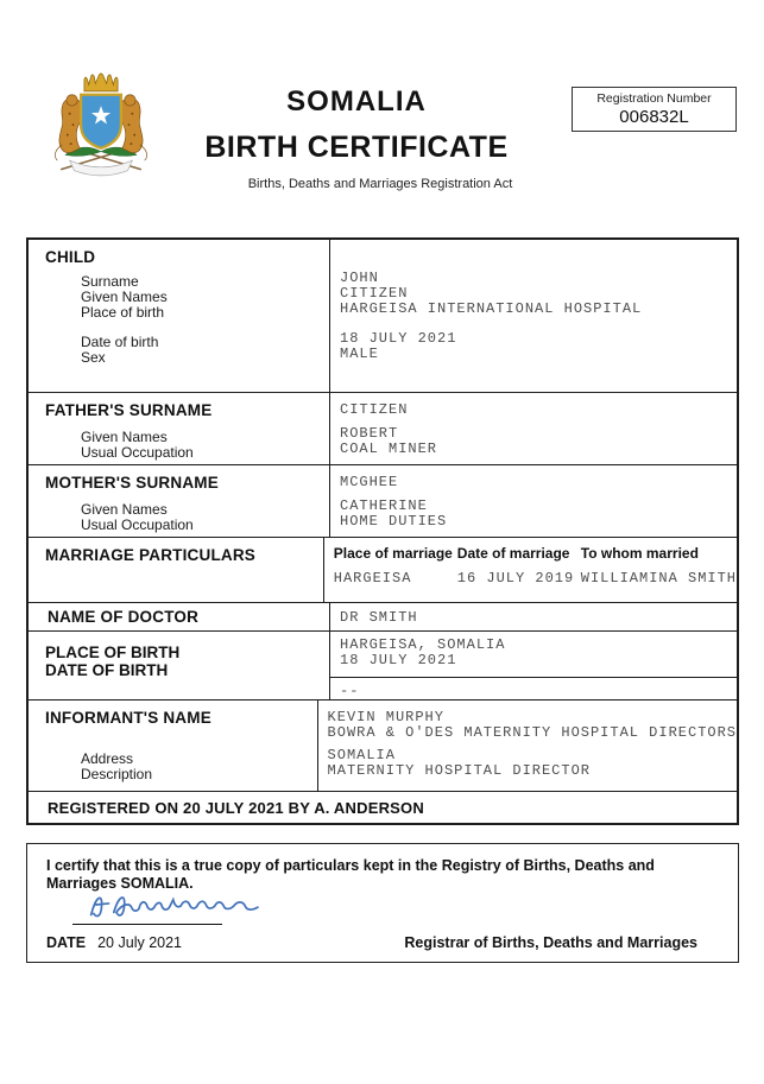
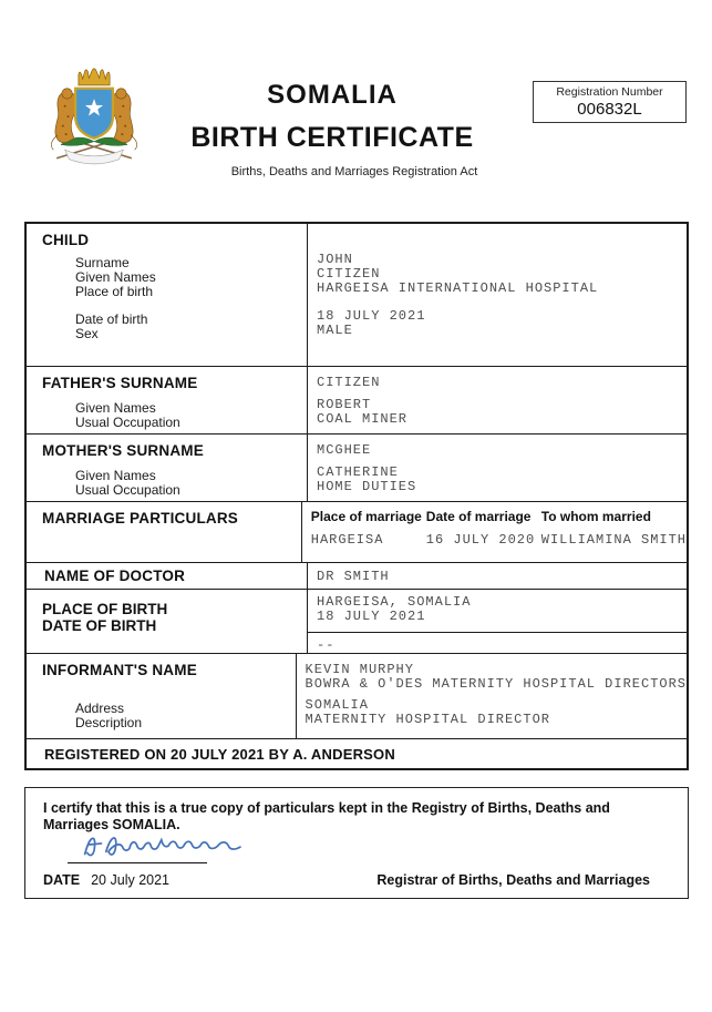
  SOMALIA
  BIRTH CERTIFICATE
  Births, Deaths and Marriages Registration Act
  Registration Number
  006832L
  CHILD
  Surname
  Given Names
  Place of birth
  Date of birth
  Sex
  JOHN
  CITIZEN
  HARGEISA INTERNATIONAL HOSPITAL
  18 JULY 2021
  MALE
  FATHER'S SURNAME
  Given Names
  Usual Occupation
  CITIZEN
  ROBERT
  COAL MINER
  MOTHER'S SURNAME
  Given Names
  Usual Occupation
  MCGHEE
  CATHERINE
  HOME DUTIES
  MARRIAGE PARTICULARS
  Place of marriage
  HARGEISA
  Date of marriage
- 16 JULY 2019
+ 16 JULY 2020
  To whom married
  WILLIAMINA SMITH
  NAME OF DOCTOR
  DR SMITH
  PLACE OF BIRTH
  DATE OF BIRTH
  HARGEISA, SOMALIA
  18 JULY 2021
  --
  INFORMANT'S NAME
  Address
  Description
  KEVIN MURPHY
  BOWRA & O'DES MATERNITY HOSPITAL DIRECTORS
  SOMALIA
  MATERNITY HOSPITAL DIRECTOR
  REGISTERED ON 20 JULY 2021 BY A. ANDERSON
  I certify that this is a true copy of particulars kept in the Registry of Births, Deaths and Marriages SOMALIA.
  DATE 20 July 2021
  Registrar of Births, Deaths and Marriages
